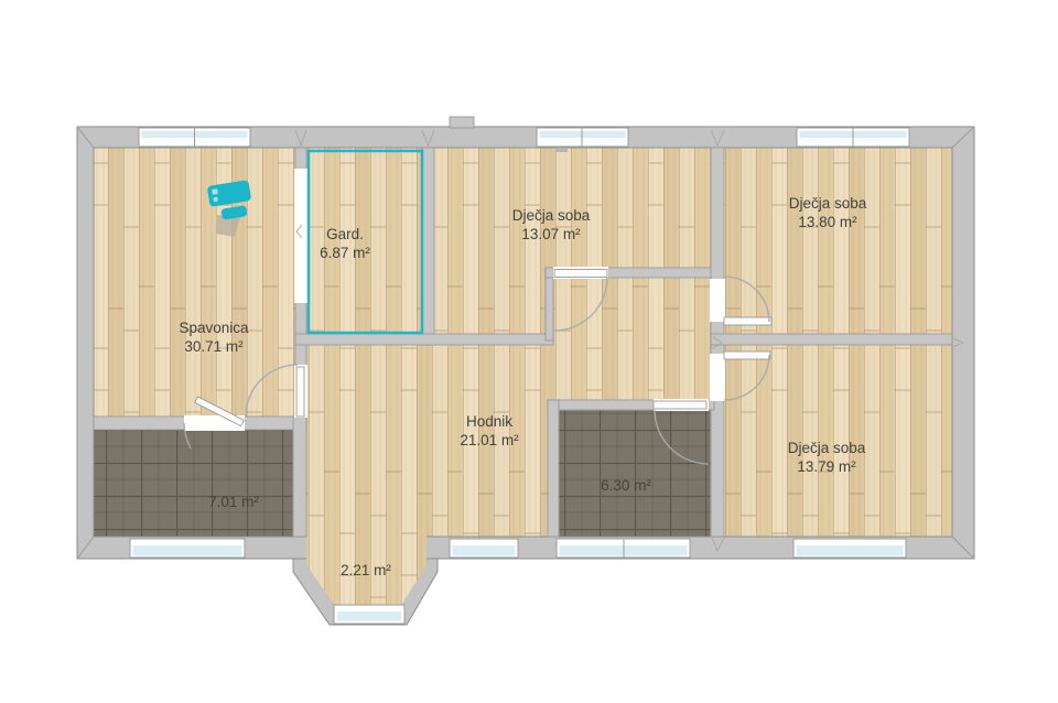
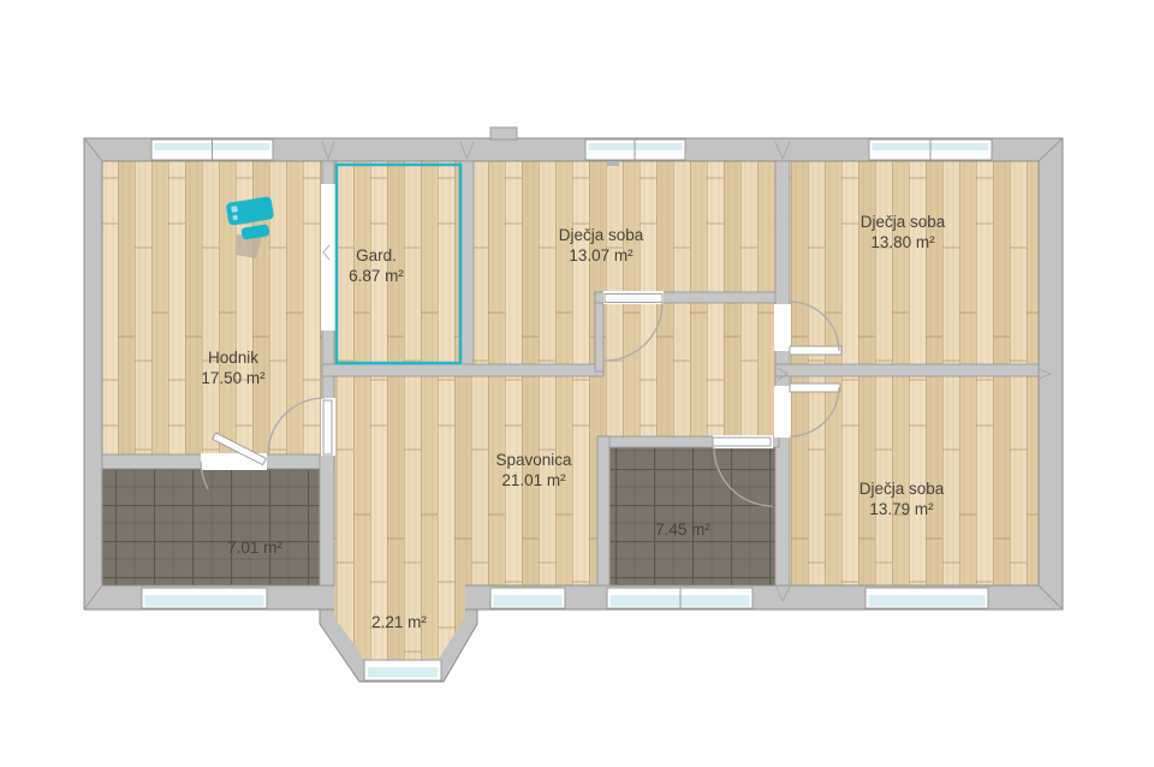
- Spavonica
+ Hodnik
- 30.71 m²
+ 17.50 m²
  Gard.
  6.87 m²
  Dječja soba
  13.07 m²
  Dječja soba
  13.80 m²
- Hodnik
+ Spavonica
  21.01 m²
  7.01 m²
- 6.30 m²
+ 7.45 m²
  Dječja soba
  13.79 m²
  2.21 m²
